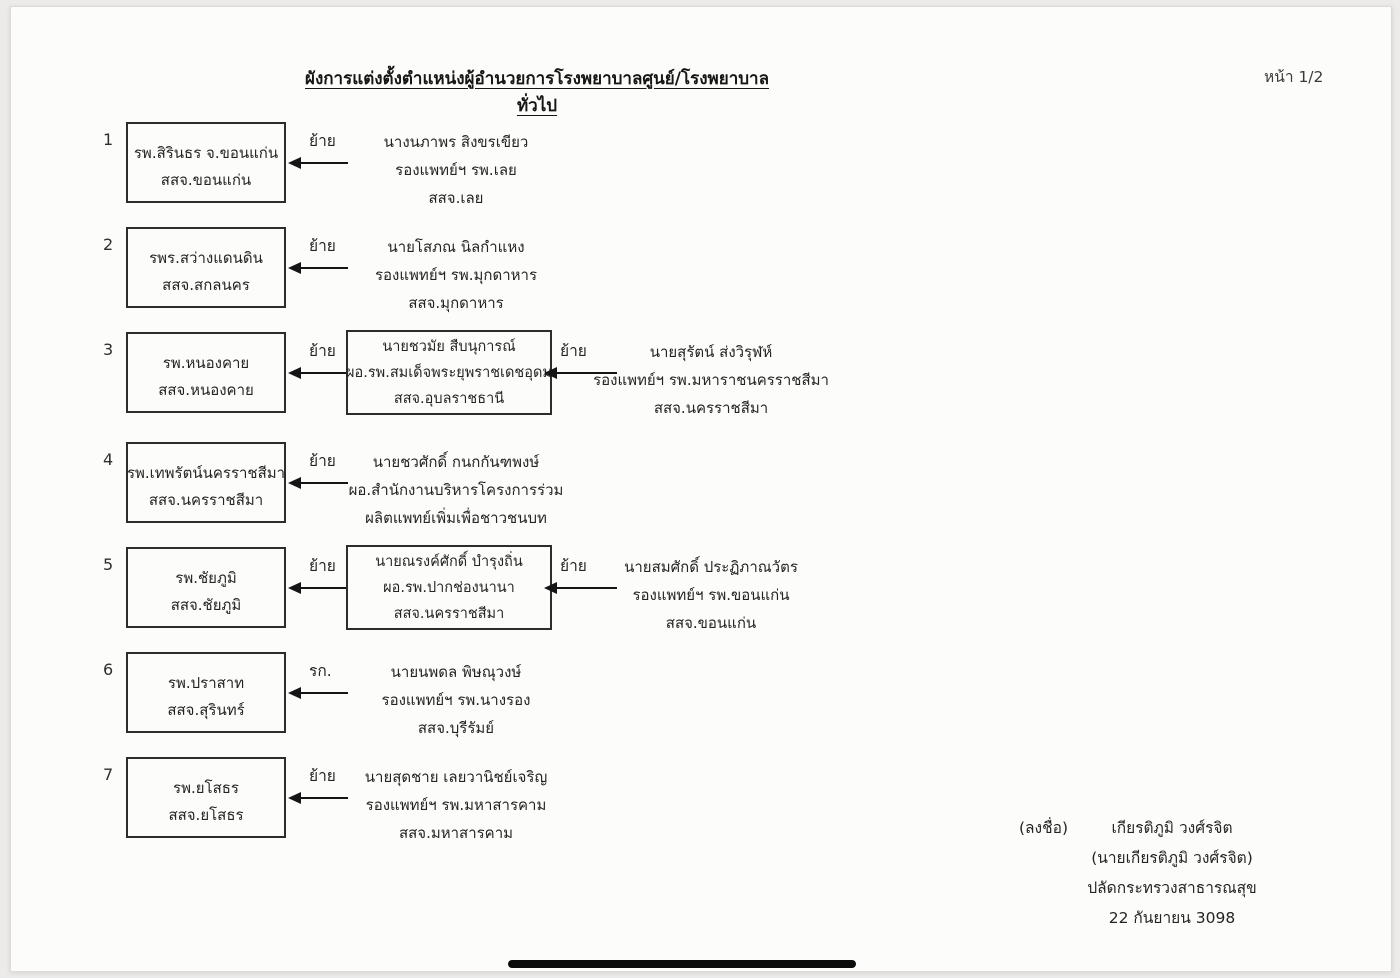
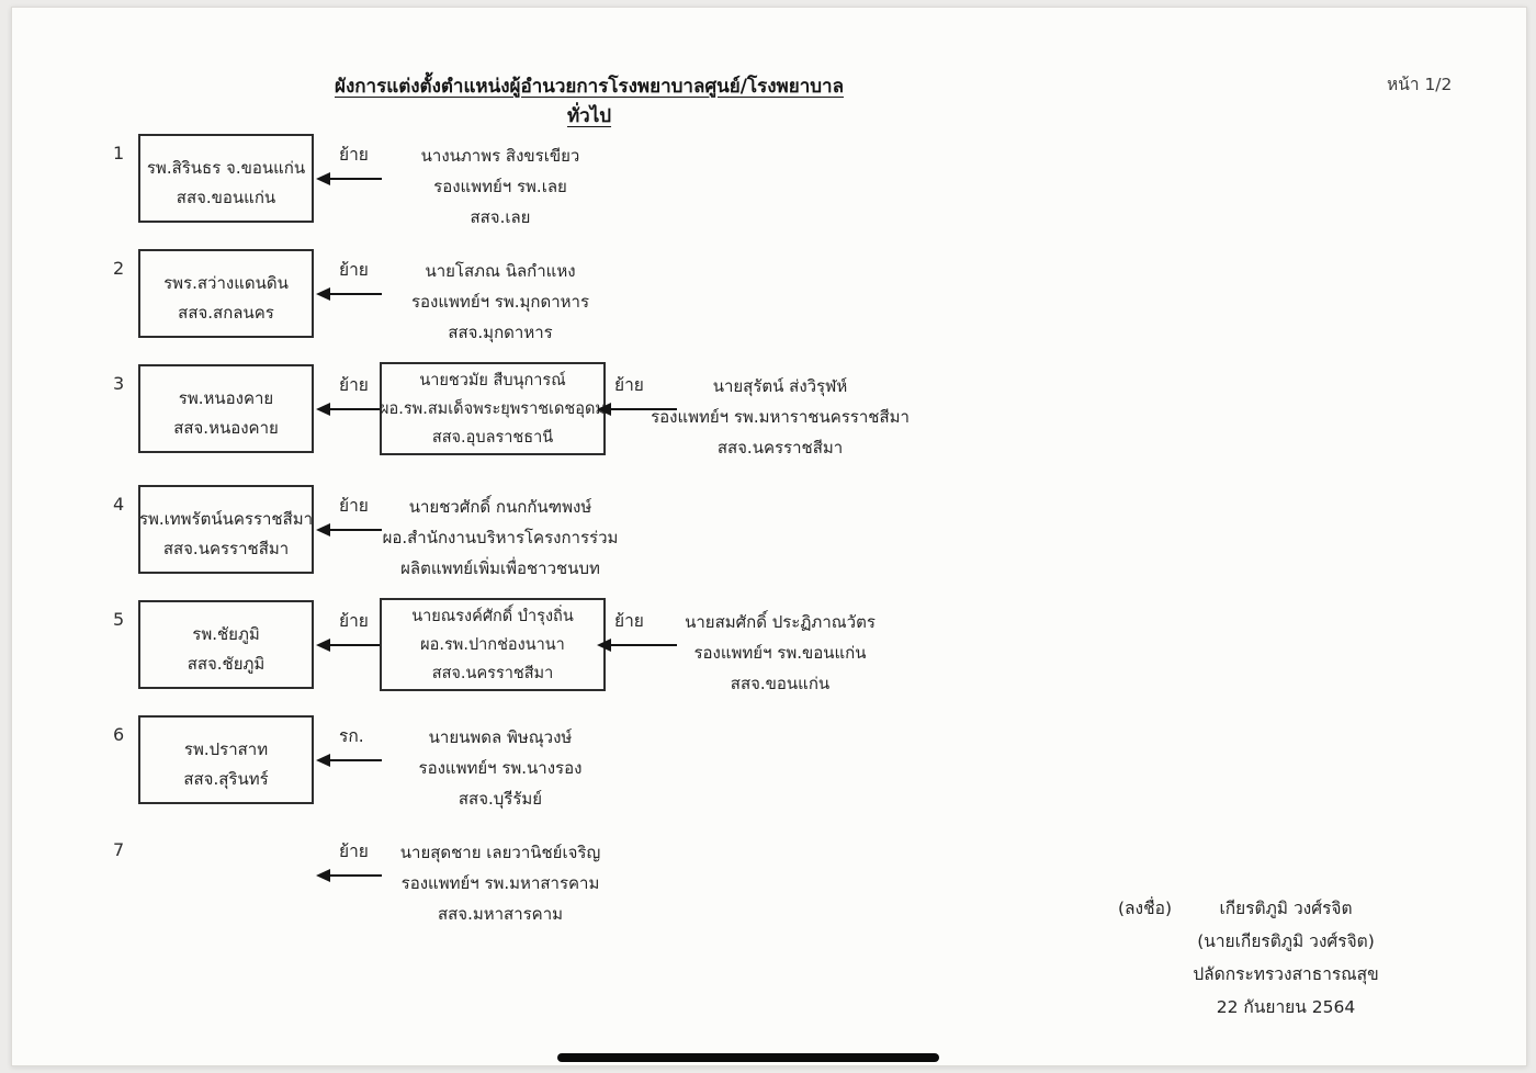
  ผังการแต่งตั้งตำแหน่งผู้อำนวยการโรงพยาบาลศูนย์/โรงพยาบาลทั่วไป
  หน้า 1/2
  1
  รพ.สิรินธร จ.ขอนแก่น
  สสจ.ขอนแก่น
  ย้าย
  นางนภาพร สิงขรเขียว
  รองแพทย์ฯ รพ.เลย
  สสจ.เลย
  2
  รพร.สว่างแดนดิน
  สสจ.สกลนคร
  ย้าย
  นายโสภณ นิลกำแหง
  รองแพทย์ฯ รพ.มุกดาหาร
  สสจ.มุกดาหาร
  3
  รพ.หนองคาย
  สสจ.หนองคาย
  ย้าย
  นายชวมัย สืบนุการณ์
  ผอ.รพ.สมเด็จพระยุพราชเดชอุดม
  สสจ.อุบลราชธานี
  ย้าย
  นายสุรัตน์ ส่งวิรุฬห์
  รองแพทย์ฯ รพ.มหาราชนครราชสีมา
  สสจ.นครราชสีมา
  4
  รพ.เทพรัตน์นครราชสีมา
  สสจ.นครราชสีมา
  ย้าย
  นายชวศักดิ์ กนกกันฑพงษ์
  ผอ.สำนักงานบริหารโครงการร่วม
  ผลิตแพทย์เพิ่มเพื่อชาวชนบท
  5
  รพ.ชัยภูมิ
  สสจ.ชัยภูมิ
  ย้าย
  นายณรงค์ศักดิ์ บำรุงถิ่น
  ผอ.รพ.ปากช่องนานา
  สสจ.นครราชสีมา
  ย้าย
  นายสมศักดิ์ ประฏิภาณวัตร
  รองแพทย์ฯ รพ.ขอนแก่น
  สสจ.ขอนแก่น
  6
  รพ.ปราสาท
  สสจ.สุรินทร์
  รก.
  นายนพดล พิษณุวงษ์
  รองแพทย์ฯ รพ.นางรอง
  สสจ.บุรีรัมย์
  7
- รพ.ยโสธร
- สสจ.ยโสธร
  ย้าย
  นายสุดชาย เลยวานิชย์เจริญ
  รองแพทย์ฯ รพ.มหาสารคาม
  สสจ.มหาสารคาม
  (ลงชื่อ)
  เกียรติภูมิ วงศ์รจิต
  (นายเกียรติภูมิ วงศ์รจิต)
  ปลัดกระทรวงสาธารณสุข
- 22 กันยายน 3098
+ 22 กันยายน 2564
